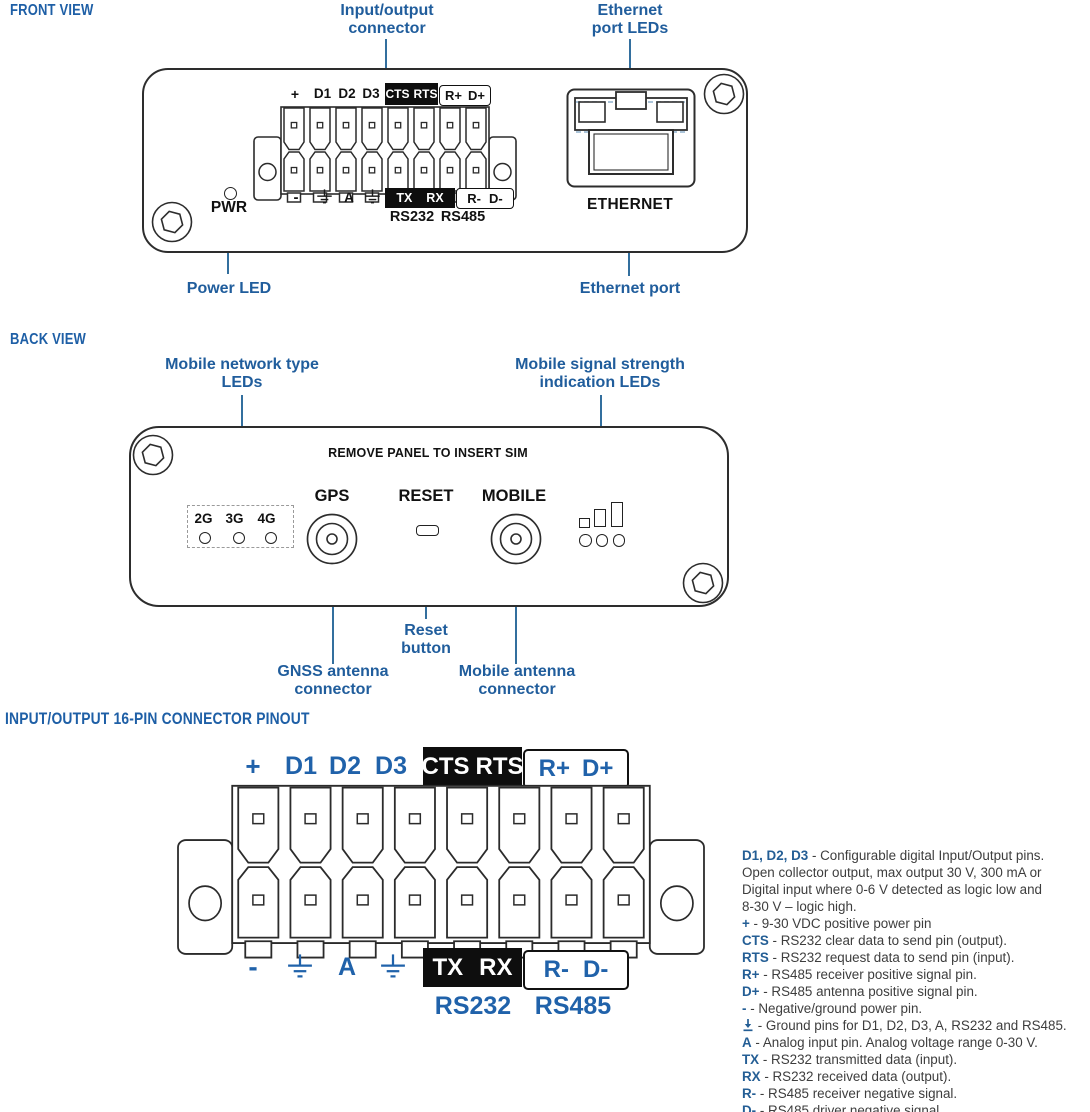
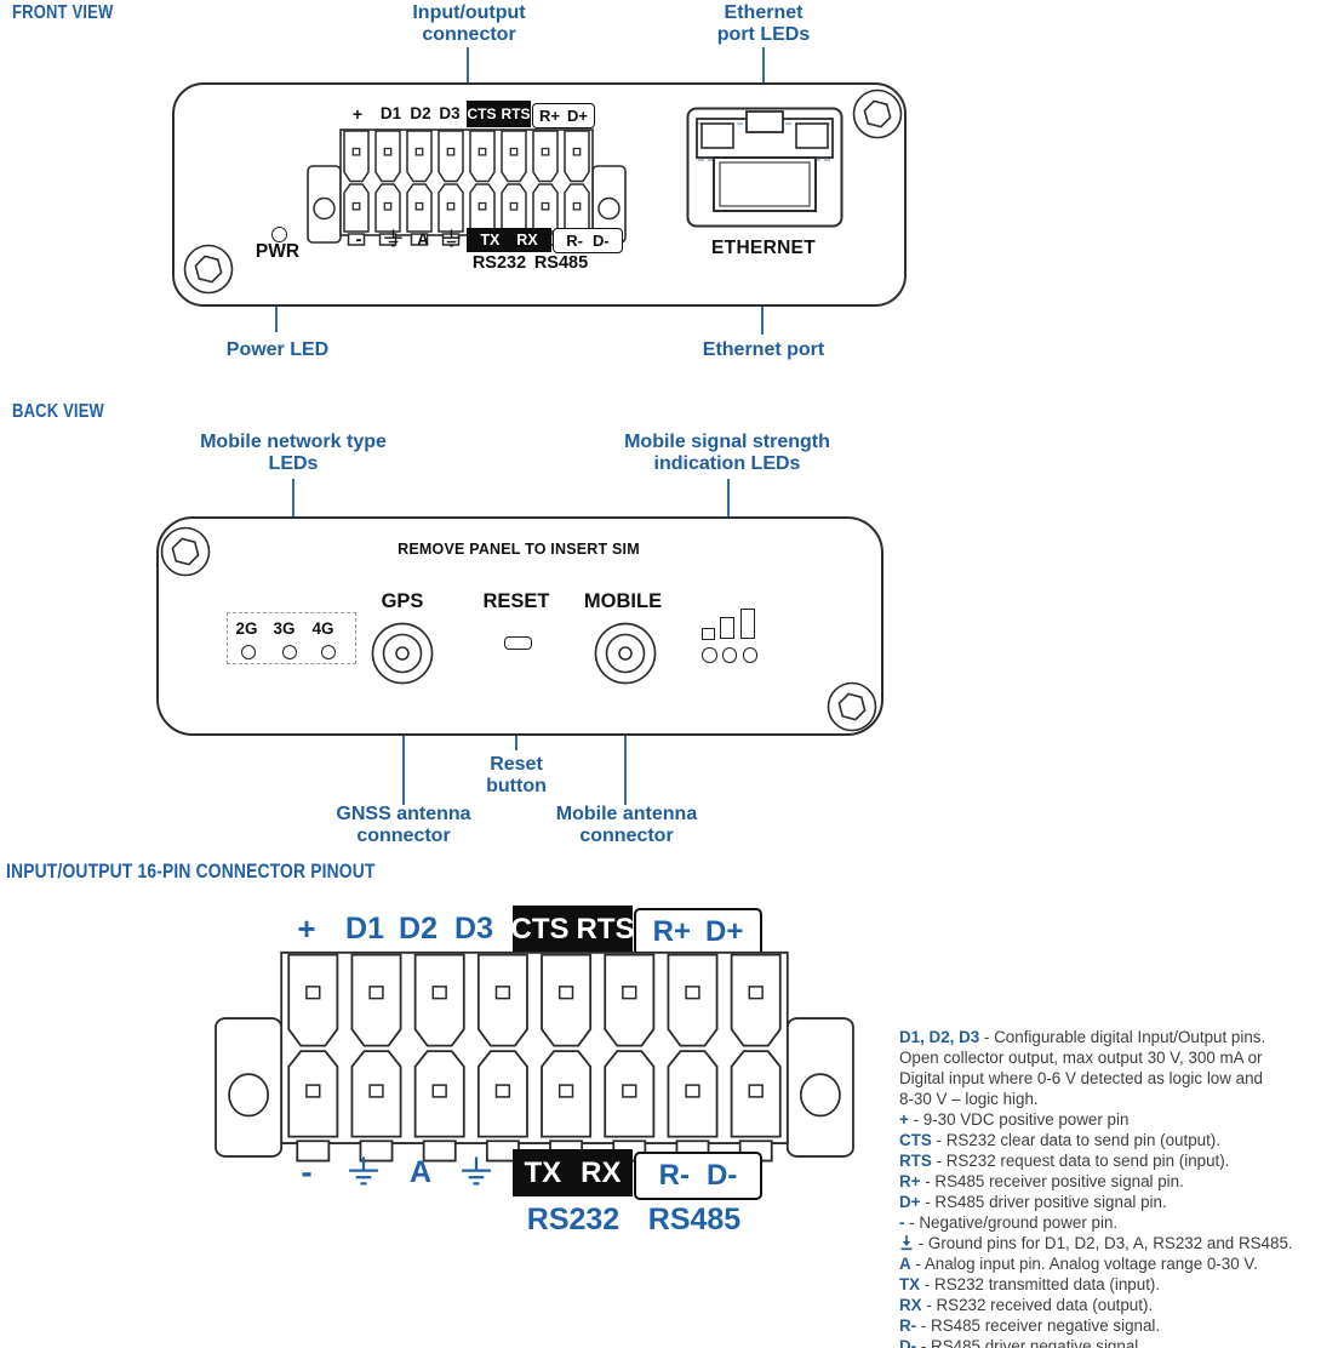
  FRONT VIEW
  Input/output
  connector
  Ethernet
  port LEDs
  PWR
  Power LED
  +
  D1
  D2
  D3
  CTS
  RTS
  R+
  D+
  -
  A
  TX
  RX
  R-
  D-
  RS232
  RS485
  ETHERNET
  Ethernet port
  BACK VIEW
  Mobile network type
  LEDs
  Mobile signal strength
  indication LEDs
  REMOVE PANEL TO INSERT SIM
  GPS
  RESET
  MOBILE
  2G
  3G
  4G
  Reset
  button
  GNSS antenna
  connector
  Mobile antenna
  connector
  INPUT/OUTPUT 16-PIN CONNECTOR PINOUT
  +
  D1
  D2
  D3
  CTS
  RTS
  R+
  D+
  -
  A
  TX
  RX
  R-
  D-
  RS232
  RS485
  D1, D2, D3 - Configurable digital Input/Output pins.
  Open collector output, max output 30 V, 300 mA or
  Digital input where 0-6 V detected as logic low and
  8-30 V – logic high.
  + - 9-30 VDC positive power pin
  CTS - RS232 clear data to send pin (output).
  RTS - RS232 request data to send pin (input).
  R+ - RS485 receiver positive signal pin.
- D+ - RS485 antenna positive signal pin.
+ D+ - RS485 driver positive signal pin.
  - - Negative/ground power pin.
  - Ground pins for D1, D2, D3, A, RS232 and RS485.
  A - Analog input pin. Analog voltage range 0-30 V.
  TX - RS232 transmitted data (input).
  RX - RS232 received data (output).
  R- - RS485 receiver negative signal.
  D- - RS485 driver negative signal.
